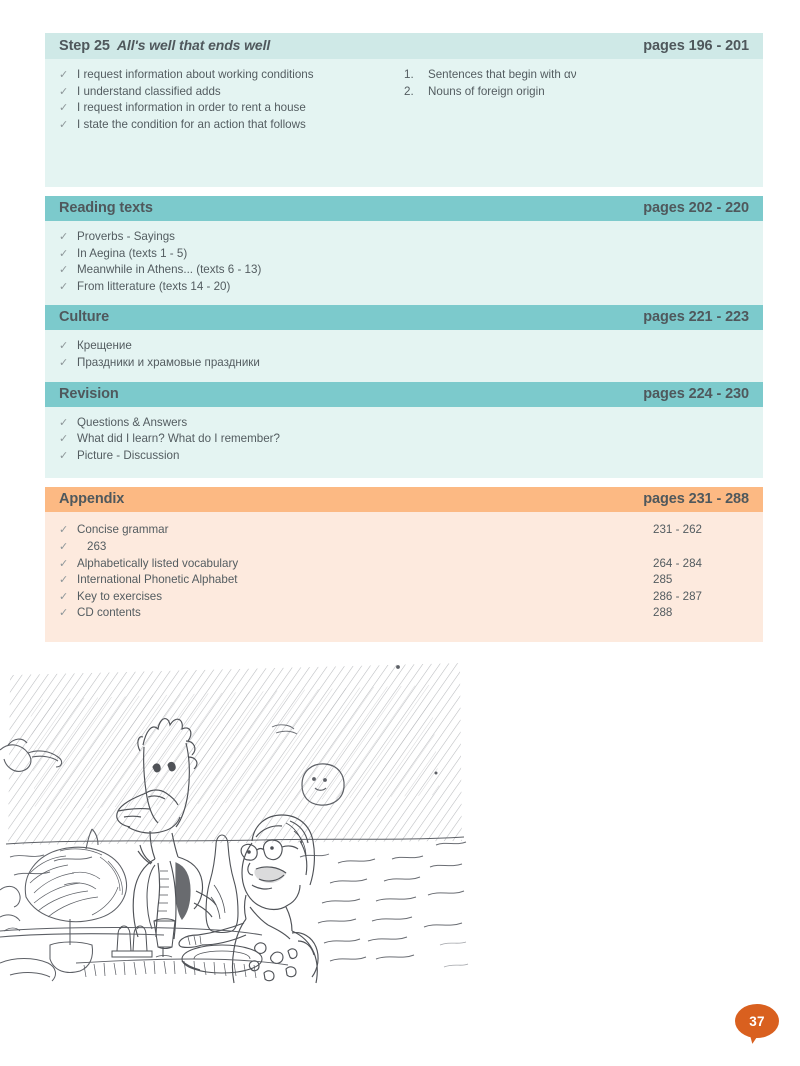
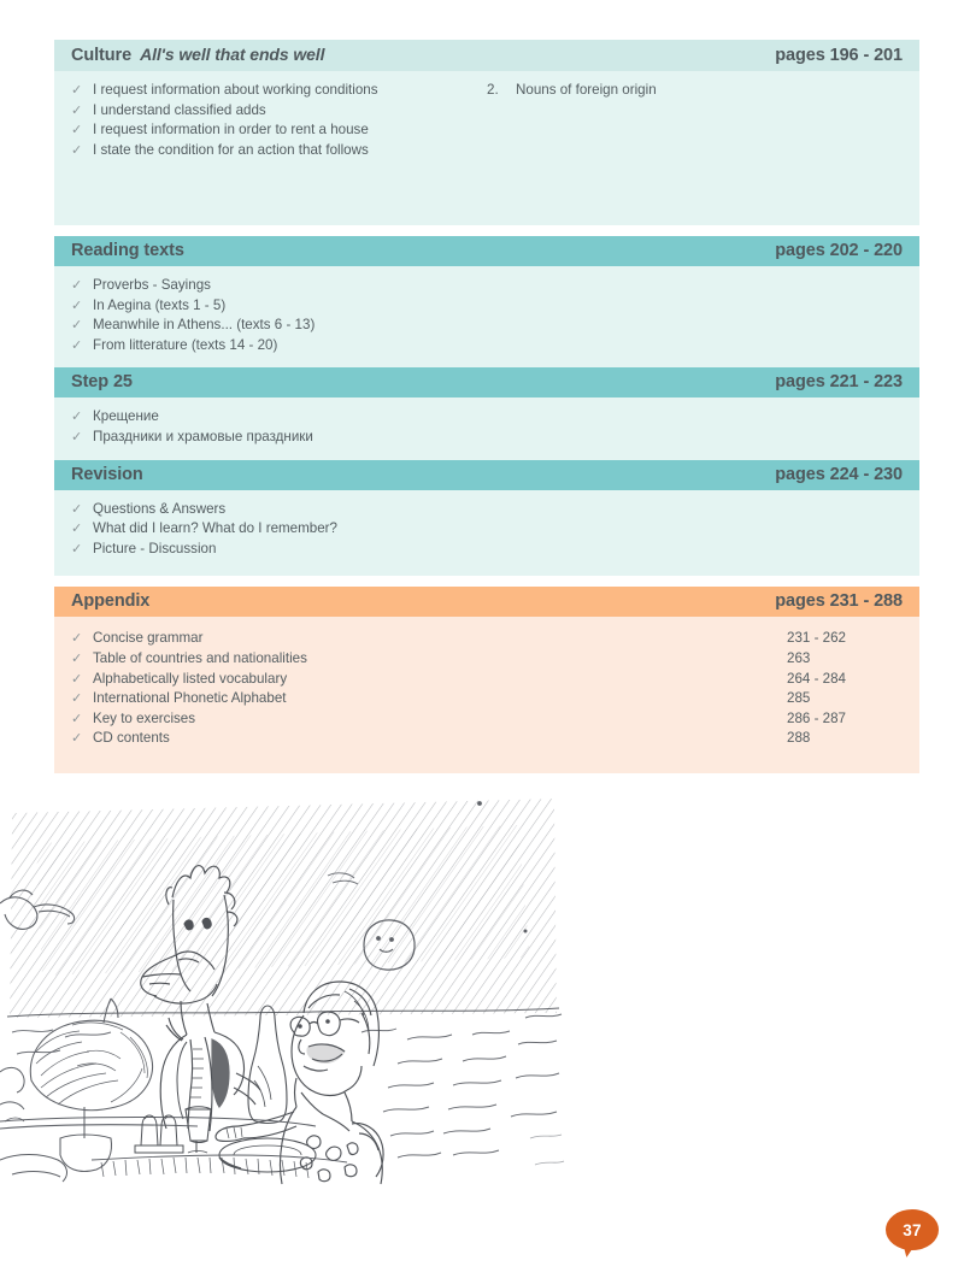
- Step 25
+ Culture
  All's well that ends well
  pages 196 - 201
  ✓
  I request information about working conditions
  ✓
  I understand classified adds
  ✓
  I request information in order to rent a house
  ✓
  I state the condition for an action that follows
- 1.
- Sentences that begin with αν
  2.
  Nouns of foreign origin
  Reading texts
  pages 202 - 220
  ✓
  Proverbs - Sayings
  ✓
  In Aegina (texts 1 - 5)
  ✓
  Meanwhile in Athens... (texts 6 - 13)
  ✓
  From litterature (texts 14 - 20)
- Culture
+ Step 25
  pages 221 - 223
  ✓
  Крещение
  ✓
  Праздники и храмовые праздники
  Revision
  pages 224 - 230
  ✓
  Questions & Answers
  ✓
  What did I learn? What do I remember?
  ✓
  Picture - Discussion
  Appendix
  pages 231 - 288
  ✓
  Concise grammar
  231 - 262
  ✓
+ Table of countries and nationalities
  263
  ✓
  Alphabetically listed vocabulary
  264 - 284
  ✓
  International Phonetic Alphabet
  285
  ✓
  Key to exercises
  286 - 287
  ✓
  CD contents
  288
  37
